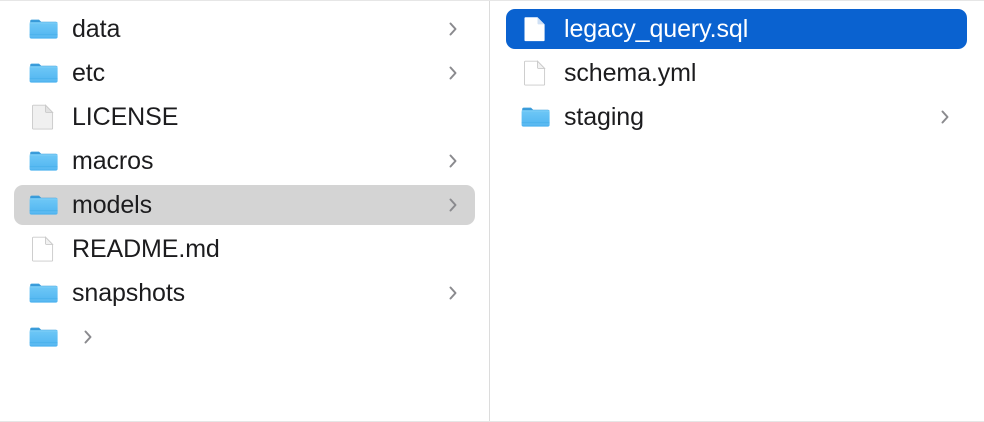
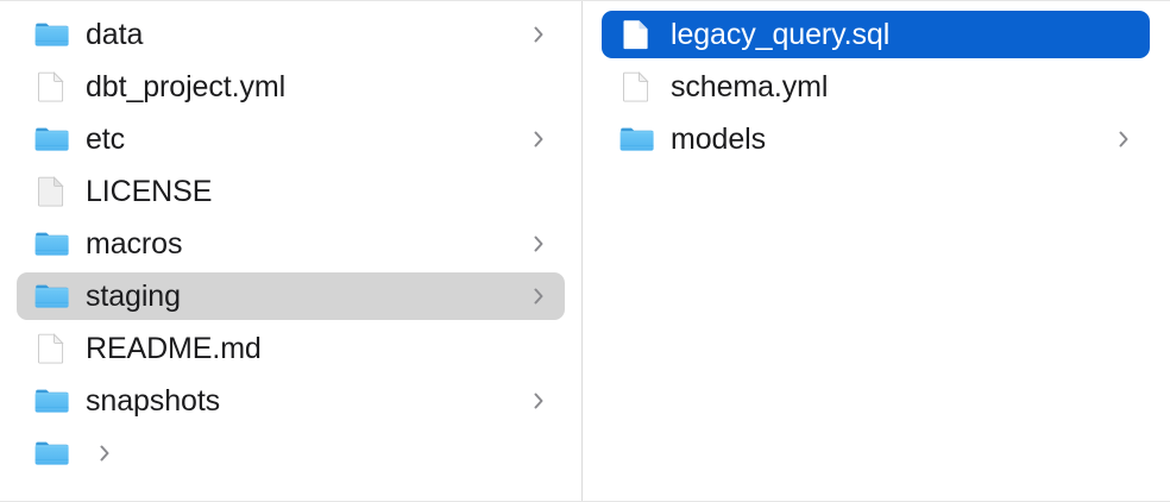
  data
+ dbt_project.yml
  etc
  LICENSE
  macros
- models
+ staging
  README.md
  snapshots
  legacy_query.sql
  schema.yml
- staging
+ models
